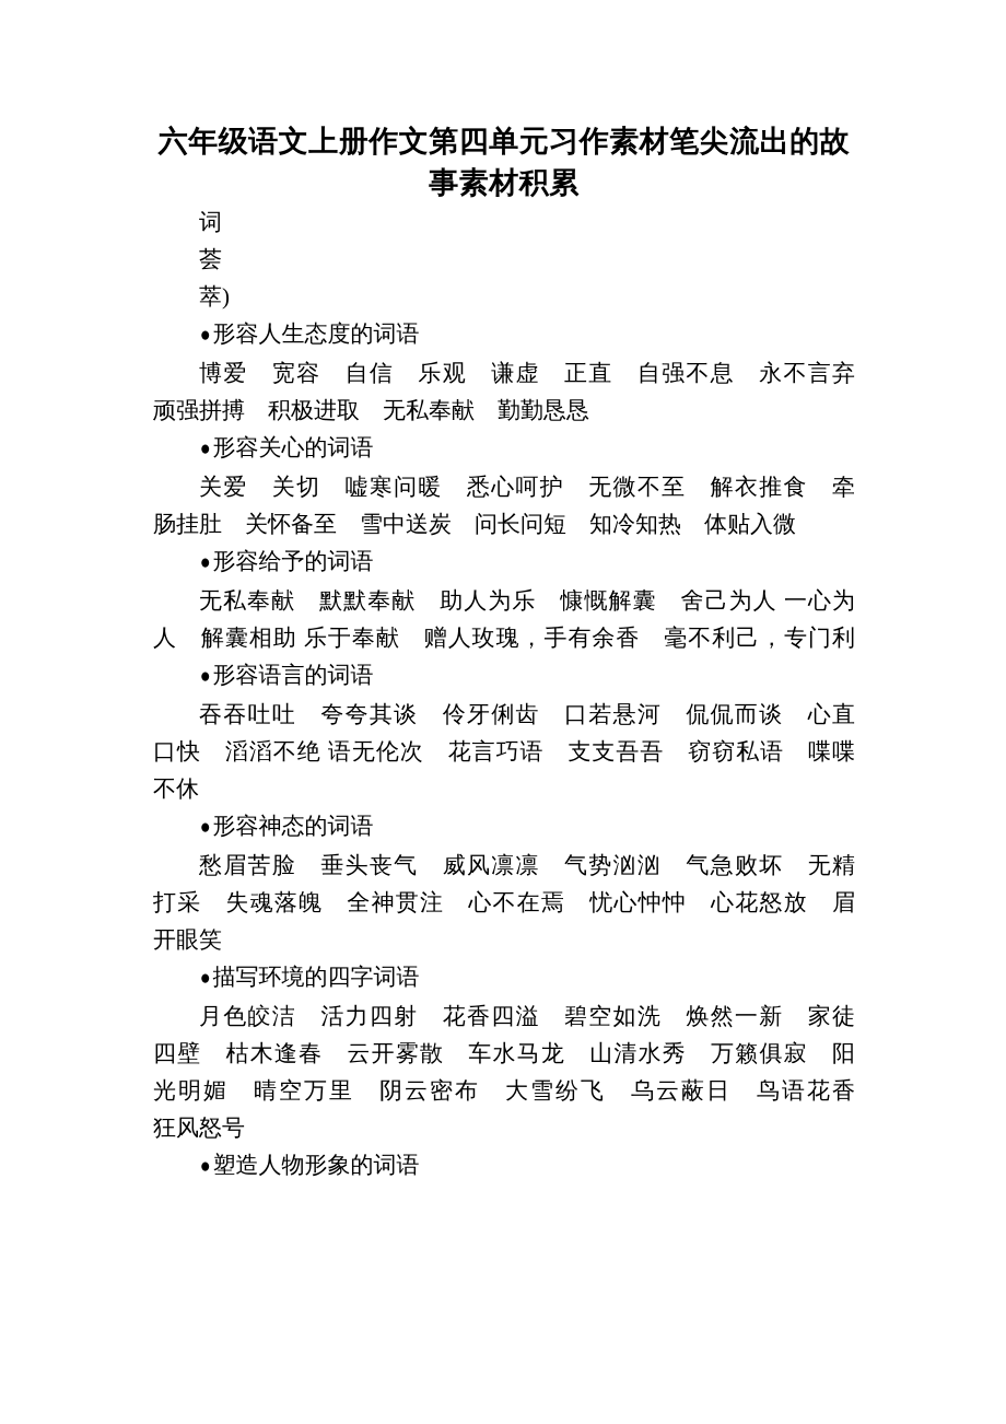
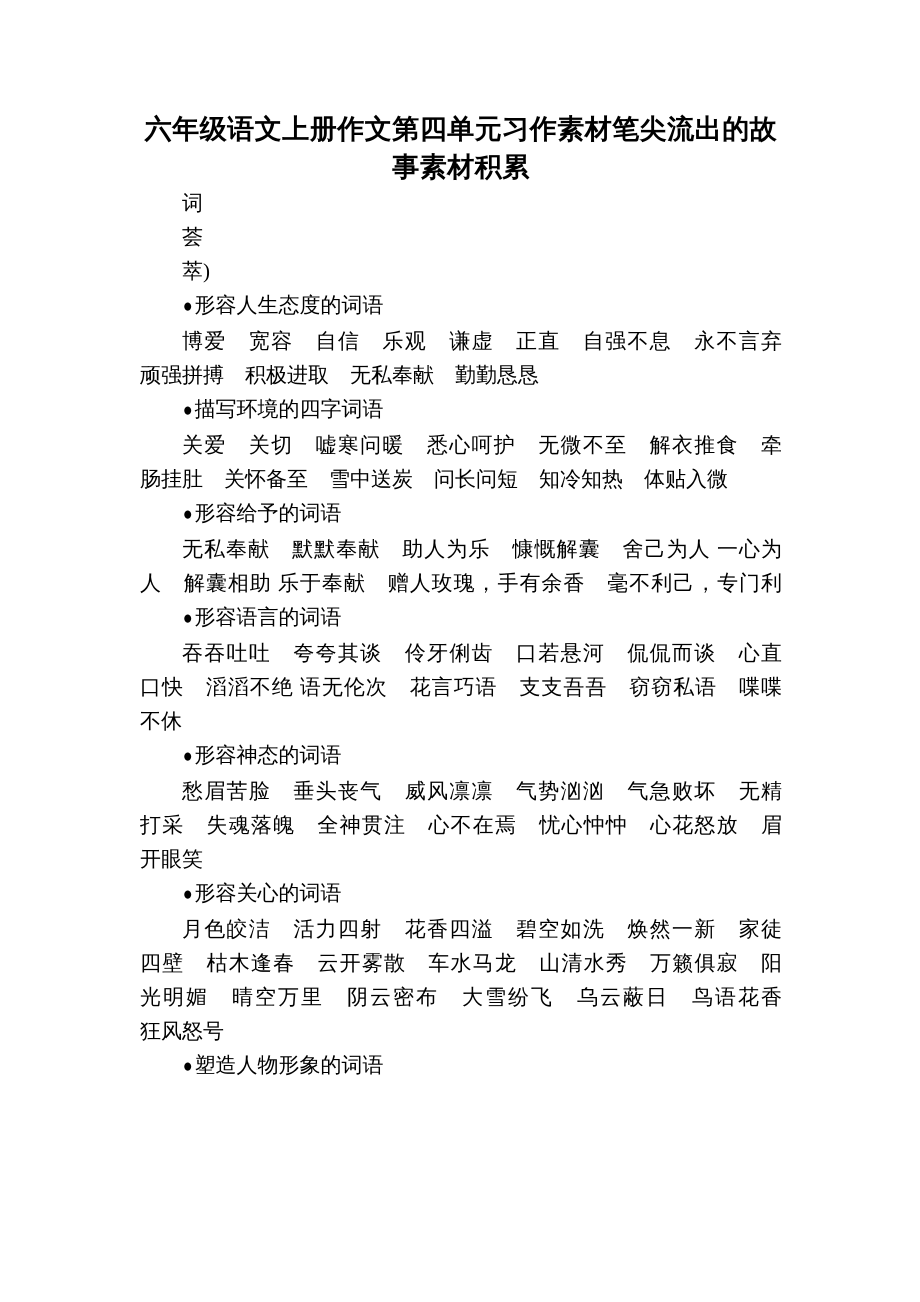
  六年级语文上册作文第四单元习作素材笔尖流出的故
  事素材积累
  词
  荟
  萃)
  ●形容人生态度的词语
  博爱 宽容 自信 乐观 谦虚 正直 自强不息 永不言弃
  顽强拼搏 积极进取 无私奉献 勤勤恳恳
- ●形容关心的词语
+ ●描写环境的四字词语
  关爱 关切 嘘寒问暖 悉心呵护 无微不至 解衣推食 牵
  肠挂肚 关怀备至 雪中送炭 问长问短 知冷知热 体贴入微
  ●形容给予的词语
  无私奉献 默默奉献 助人为乐 慷慨解囊 舍己为人 一心为
  人 解囊相助 乐于奉献 赠人玫瑰，手有余香 毫不利己，专门利
  ●形容语言的词语
  吞吞吐吐 夸夸其谈 伶牙俐齿 口若悬河 侃侃而谈 心直
  口快 滔滔不绝 语无伦次 花言巧语 支支吾吾 窃窃私语 喋喋
  不休
  ●形容神态的词语
  愁眉苦脸 垂头丧气 威风凛凛 气势汹汹 气急败坏 无精
  打采 失魂落魄 全神贯注 心不在焉 忧心忡忡 心花怒放 眉
  开眼笑
- ●描写环境的四字词语
+ ●形容关心的词语
  月色皎洁 活力四射 花香四溢 碧空如洗 焕然一新 家徒
  四壁 枯木逢春 云开雾散 车水马龙 山清水秀 万籁俱寂 阳
  光明媚 晴空万里 阴云密布 大雪纷飞 乌云蔽日 鸟语花香
  狂风怒号
  ●塑造人物形象的词语
